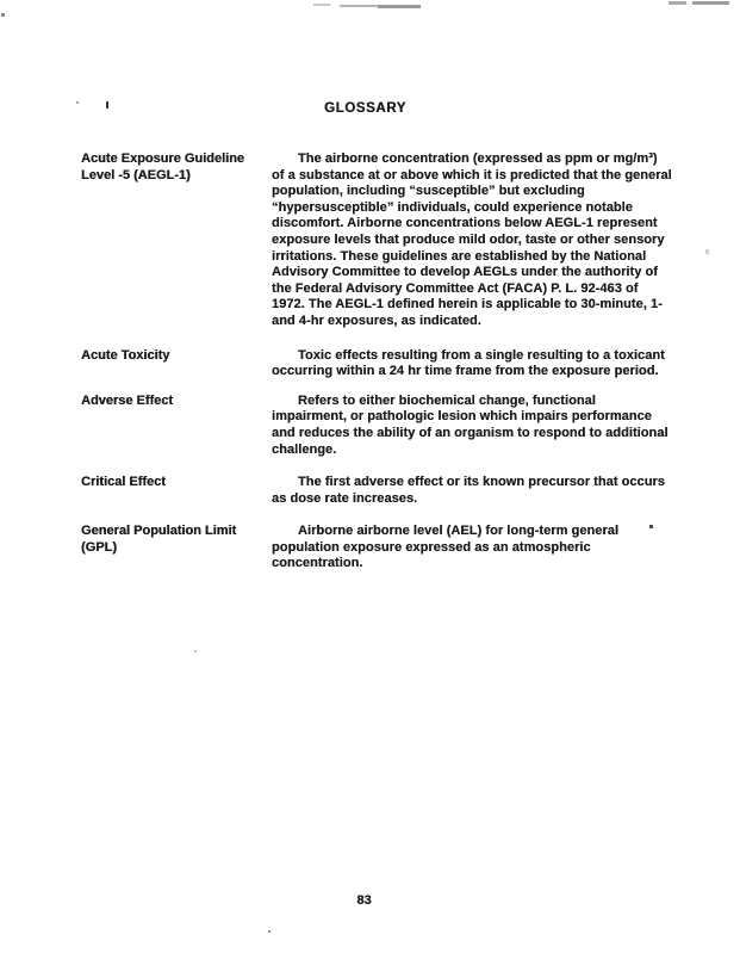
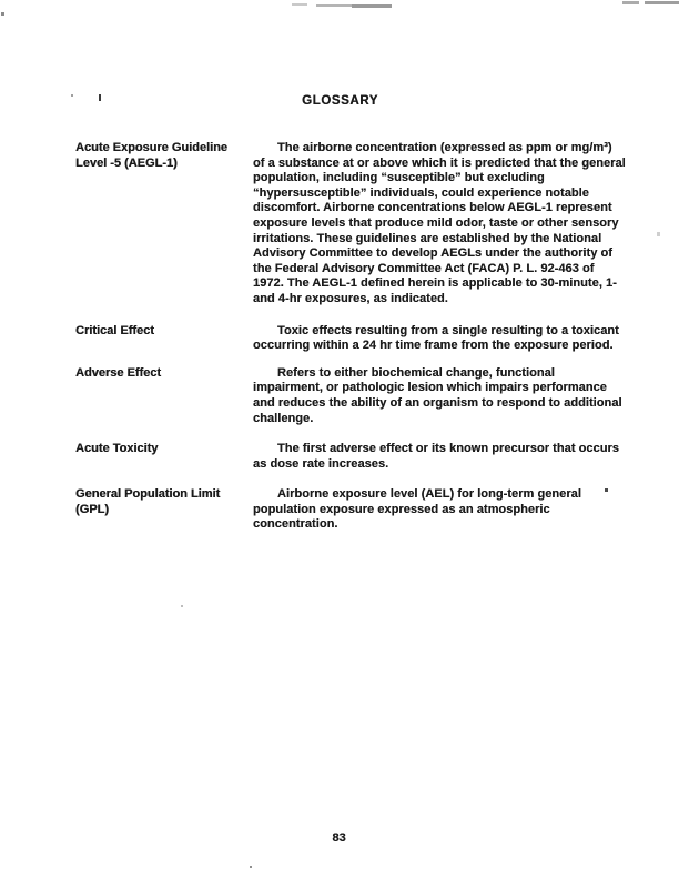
  GLOSSARY
  Acute Exposure Guideline Level -5 (AEGL-1)
  The airborne concentration (expressed as ppm or mg/m³) of a substance at or above which it is predicted that the general population, including “susceptible” but excluding “hypersusceptible” individuals, could experience notable discomfort. Airborne concentrations below AEGL-1 represent exposure levels that produce mild odor, taste or other sensory irritations. These guidelines are established by the National Advisory Committee to develop AEGLs under the authority of the Federal Advisory Committee Act (FACA) P. L. 92-463 of 1972. The AEGL-1 defined herein is applicable to 30-minute, 1- and 4-hr exposures, as indicated.
- Acute Toxicity
+ Critical Effect
  Toxic effects resulting from a single resulting to a toxicant occurring within a 24 hr time frame from the exposure period.
  Adverse Effect
  Refers to either biochemical change, functional impairment, or pathologic lesion which impairs performance and reduces the ability of an organism to respond to additional challenge.
- Critical Effect
+ Acute Toxicity
  The first adverse effect or its known precursor that occurs as dose rate increases.
  General Population Limit (GPL)
- Airborne airborne level (AEL) for long-term general population exposure expressed as an atmospheric concentration.
+ Airborne exposure level (AEL) for long-term general population exposure expressed as an atmospheric concentration.
  83
